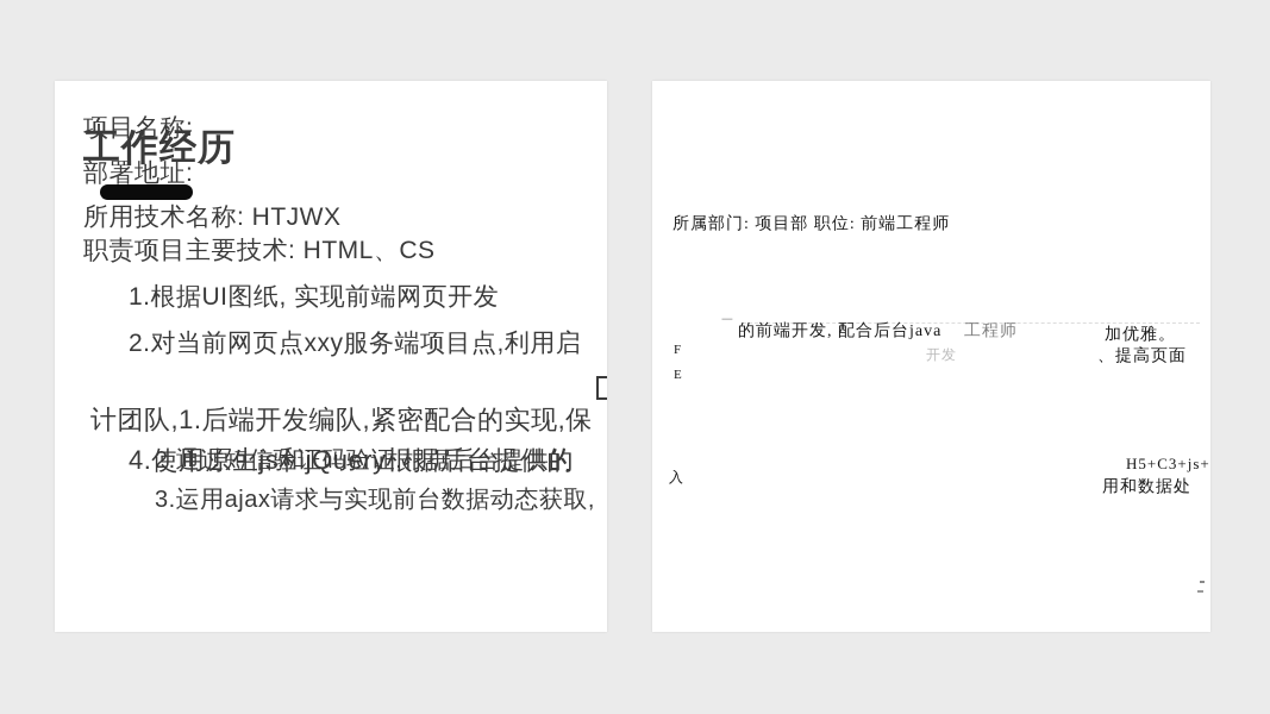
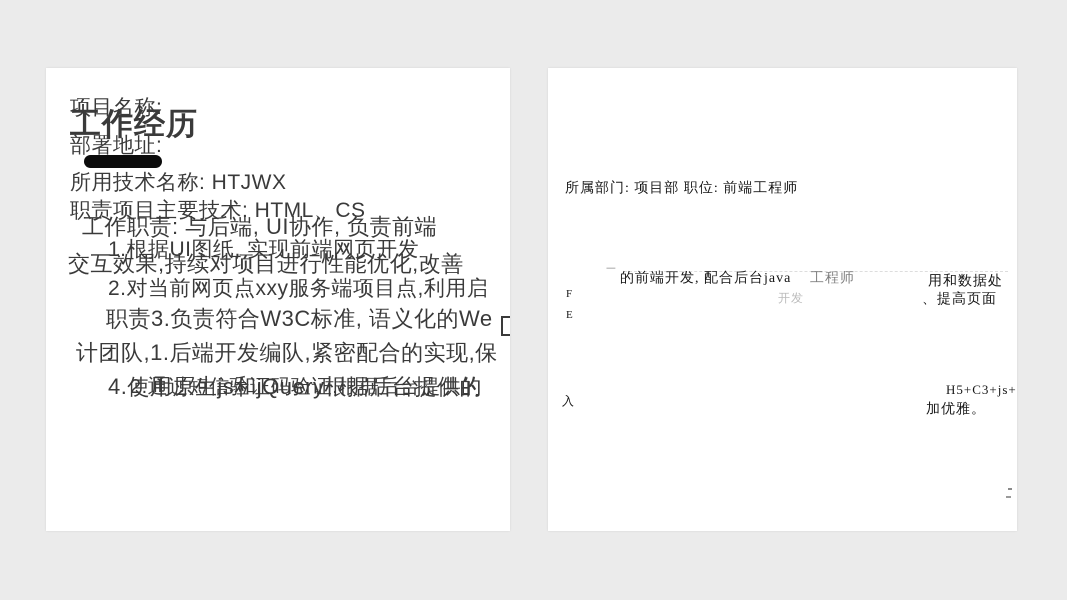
  项目名称:
  工作经历
  部署地址:
  所用技术名称: HTJWX
  职责项目主要技术: HTML、CS
+ 工作职责: 与后端, UI协作, 负责前端
  1.根据UI图纸, 实现前端网页开发
+ 交互效果,持续对项目进行性能优化,改善
  2.对当前网页点xxy服务端项目点,利用启
+ 职责3.负责符合W3C标准, 语义化的We
  计团队,1.后端开发编队,紧密配合的实现,保
  4.使用原生js和jQuery根据后台提供的
  2.通过短信验证码验证,根据后台提供的
- 3.运用ajax请求与实现前台数据动态获取,
  所属部门: 项目部 职位: 前端工程师
  F
  E
  一
  的前端开发, 配合后台java
  工程师
  开发
- 加优雅。
+ 用和数据处
  、提高页面
  H5+C3+js+
- 用和数据处
+ 加优雅。
  入
